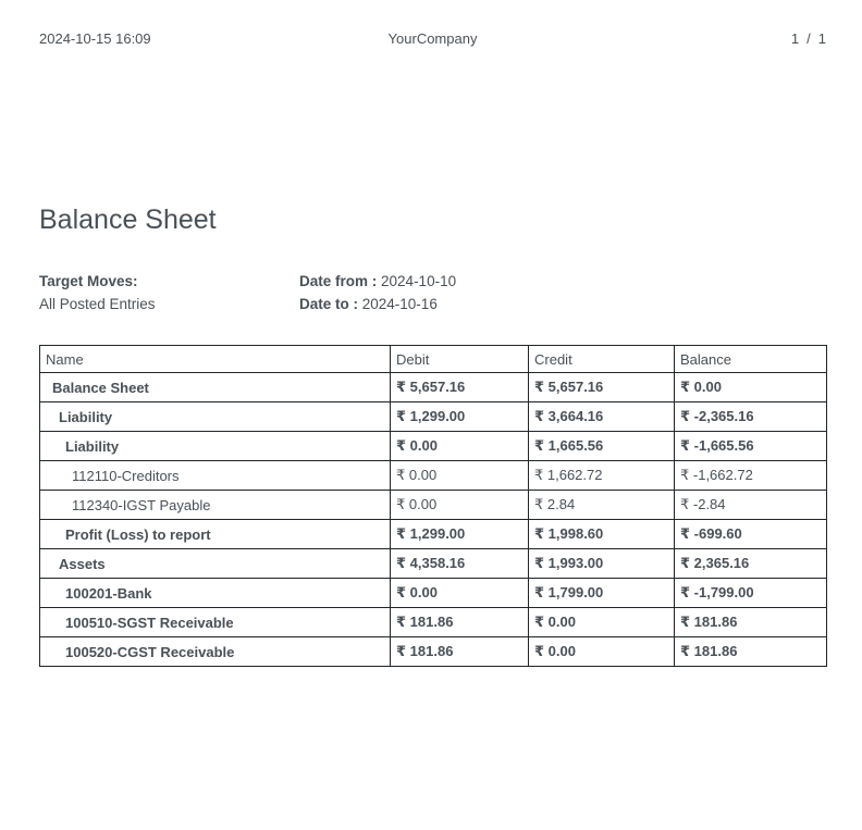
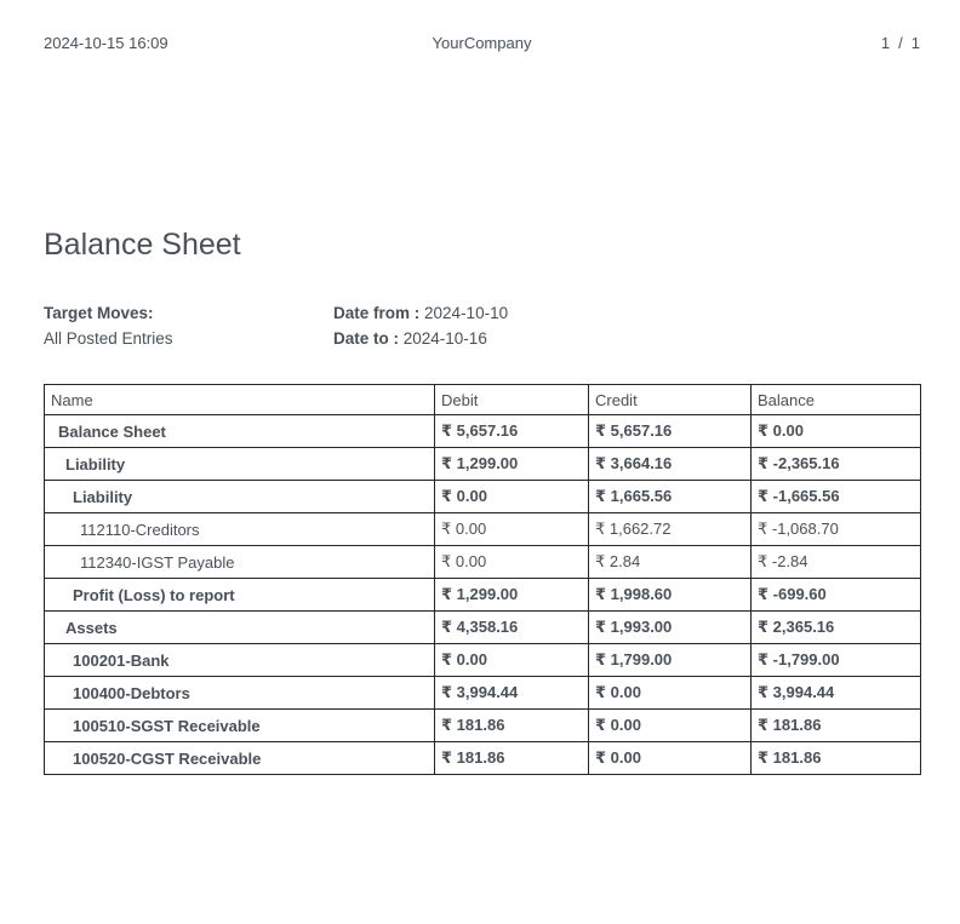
  2024-10-15 16:09
  YourCompany
  1
  /
  1
  Balance Sheet
  Target Moves:
  Date from : 2024-10-10
  All Posted Entries
  Date to : 2024-10-16
  Name	Debit	Credit	Balance
  Balance Sheet	₹ 5,657.16	₹ 5,657.16	₹ 0.00
  Liability	₹ 1,299.00	₹ 3,664.16	₹ -2,365.16
  Liability	₹ 0.00	₹ 1,665.56	₹ -1,665.56
- 112110-Creditors	₹ 0.00	₹ 1,662.72	₹ -1,662.72
+ 112110-Creditors	₹ 0.00	₹ 1,662.72	₹ -1,068.70
  112340-IGST Payable	₹ 0.00	₹ 2.84	₹ -2.84
  Profit (Loss) to report	₹ 1,299.00	₹ 1,998.60	₹ -699.60
  Assets	₹ 4,358.16	₹ 1,993.00	₹ 2,365.16
  100201-Bank	₹ 0.00	₹ 1,799.00	₹ -1,799.00
+ 100400-Debtors	₹ 3,994.44	₹ 0.00	₹ 3,994.44
  100510-SGST Receivable	₹ 181.86	₹ 0.00	₹ 181.86
  100520-CGST Receivable	₹ 181.86	₹ 0.00	₹ 181.86
